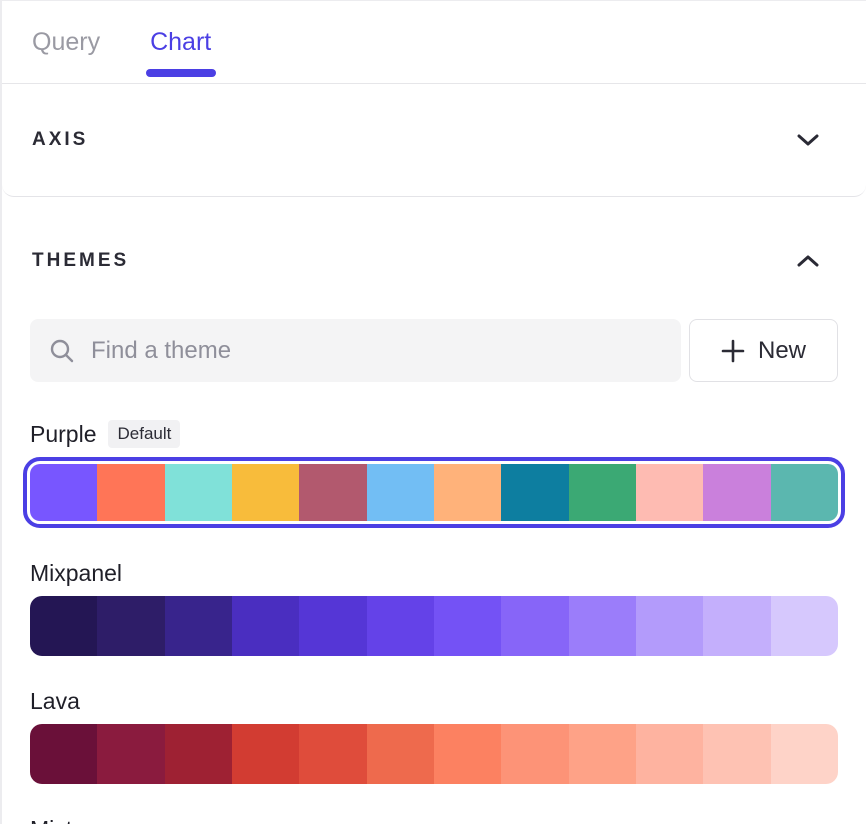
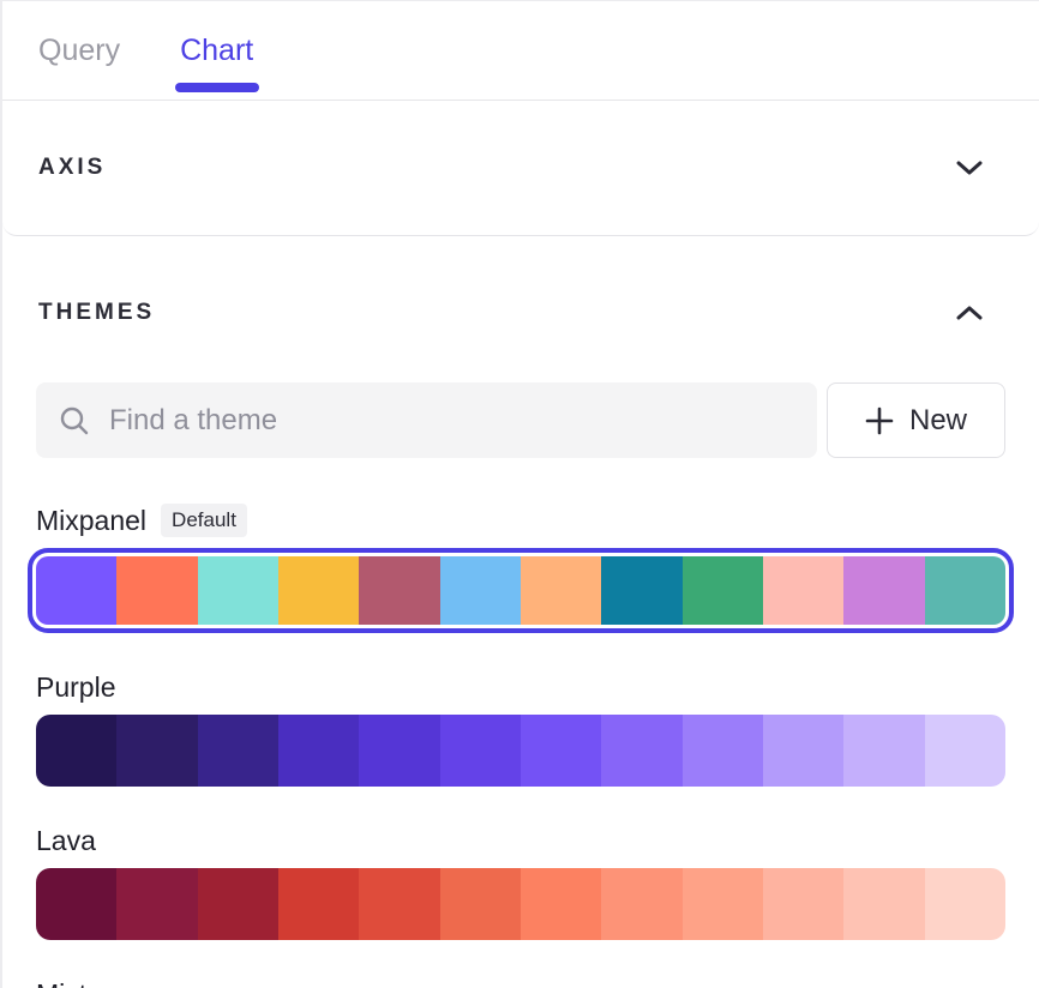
  Query
  Chart
  AXIS
  THEMES
  Find a theme
  New
- Purple
+ Mixpanel
  Default
- Mixpanel
+ Purple
  Lava
